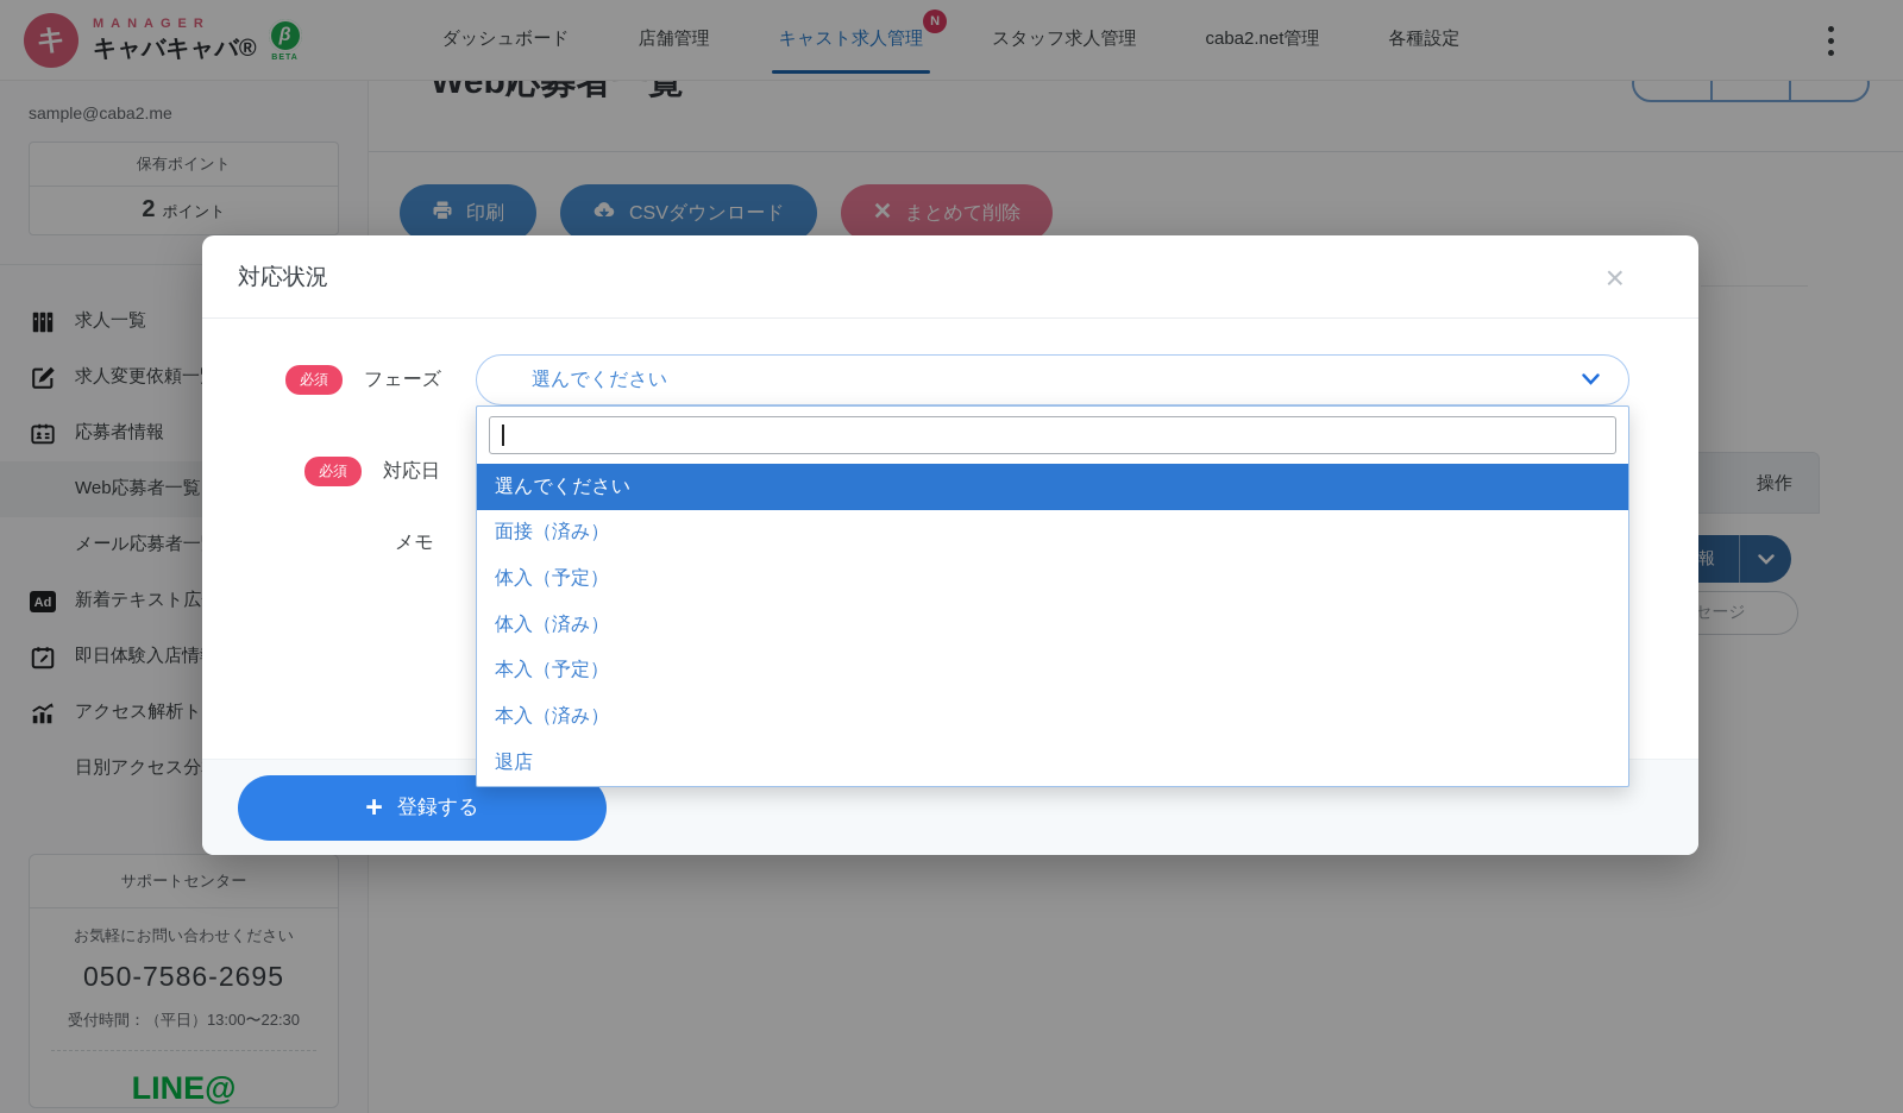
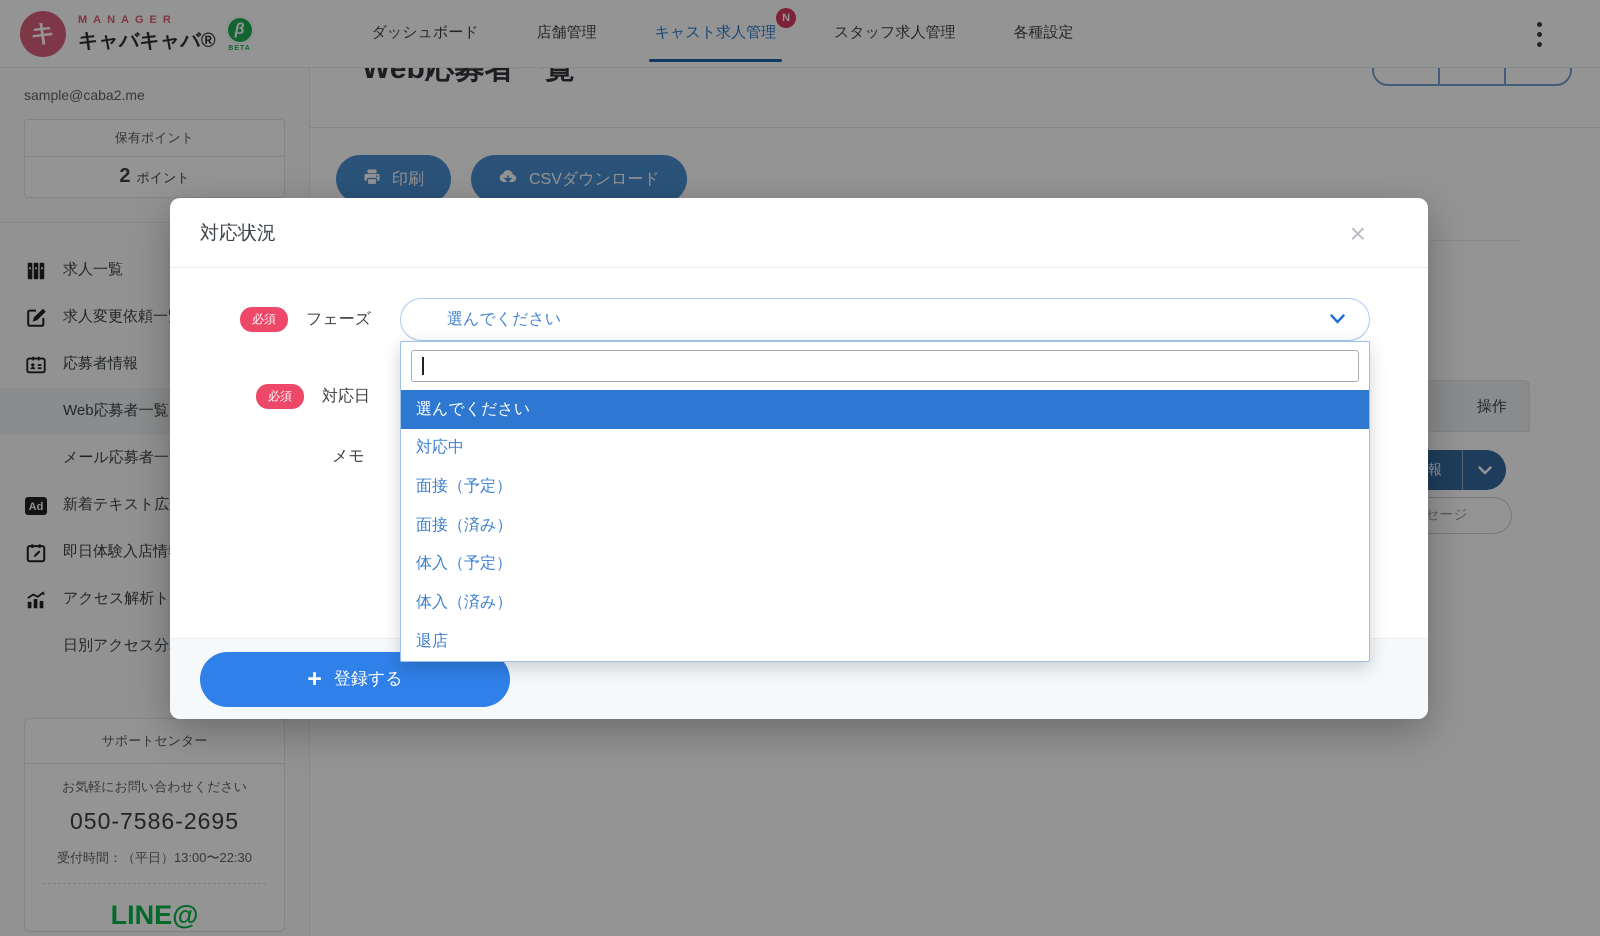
  sample@caba2.me
  保有ポイント
  2 ポイント
  求人一覧
  求人変更依頼一
  応募者情報
  Web応募者一覧
  メール応募者一
  Ad
  新着テキスト広
  即日体験入店情
  アクセス解析ト
  日別アクセス分
  サポートセンター
  お気軽にお問い合わせください
  050-7586-2695
  受付時間：（平日）13:00〜22:30
  LINE@
  Web応募者一覧
  印刷
  CSVダウンロード
- まとめて削除
  操作
  キ
  MANAGER
  キャバキャバ®
  β
  ダッシュボード
  店舗管理
  キャスト求人管理
  N
  スタッフ求人管理
- caba2.net管理
  各種設定
  対応状況
  ×
  必須
  フェーズ
  選んでください
  必須
  対応日
  メモ
  +
  登録する
  選んでください
+ 対応中
+ 面接（予定）
  面接（済み）
  体入（予定）
  体入（済み）
- 本入（予定）
- 本入（済み）
  退店
